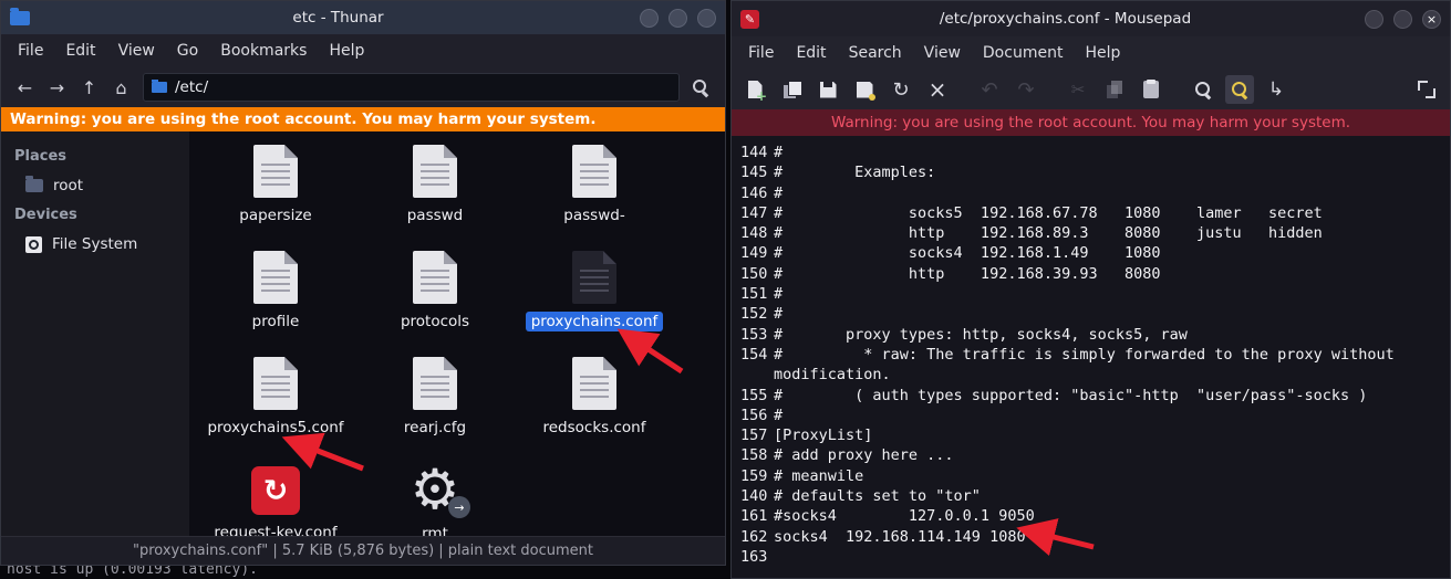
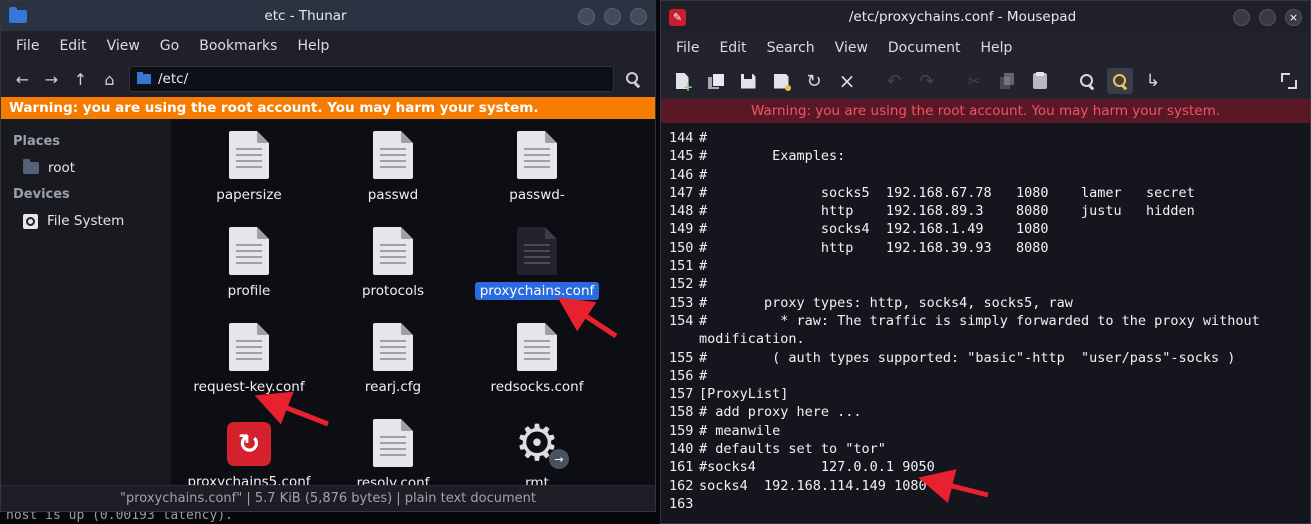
  host is up (0.00193 latency).
  etc - Thunar
  File
  Edit
  View
  Go
  Bookmarks
  Help
  ←
  →
  ↑
  ⌂
  /etc/
  Warning: you are using the root account. You may harm your system.
  Places
  root
  Devices
  File System
  papersize
  passwd
  passwd-
  profile
  protocols
  proxychains.conf
- proxychains5.conf
+ request-key.conf
  rearj.cfg
  redsocks.conf
- request-key.conf
+ proxychains5.conf
+ resolv.conf
  rmt
  "proxychains.conf" | 5.7 KiB (5,876 bytes) | plain text document
  ✎
  /etc/proxychains.conf - Mousepad
  ×
  File
  Edit
  Search
  View
  Document
  Help
  Warning: you are using the root account. You may harm your system.
  144
  #
  145
  # Examples:
  146
  #
  147
  # socks5 192.168.67.78 1080 lamer secret
  148
  # http 192.168.89.3 8080 justu hidden
  149
  # socks4 192.168.1.49 1080
  150
  # http 192.168.39.93 8080
  151
  #
  152
  #
  153
  # proxy types: http, socks4, socks5, raw
  154
  # * raw: The traffic is simply forwarded to the proxy without modification.
  155
  # ( auth types supported: "basic"-http "user/pass"-socks )
  156
  #
  157
  [ProxyList]
  158
  # add proxy here ...
  159
  # meanwile
  140
  # defaults set to "tor"
  161
  #socks4 127.0.0.1 9050
  162
  socks4 192.168.114.149 1080
  163
